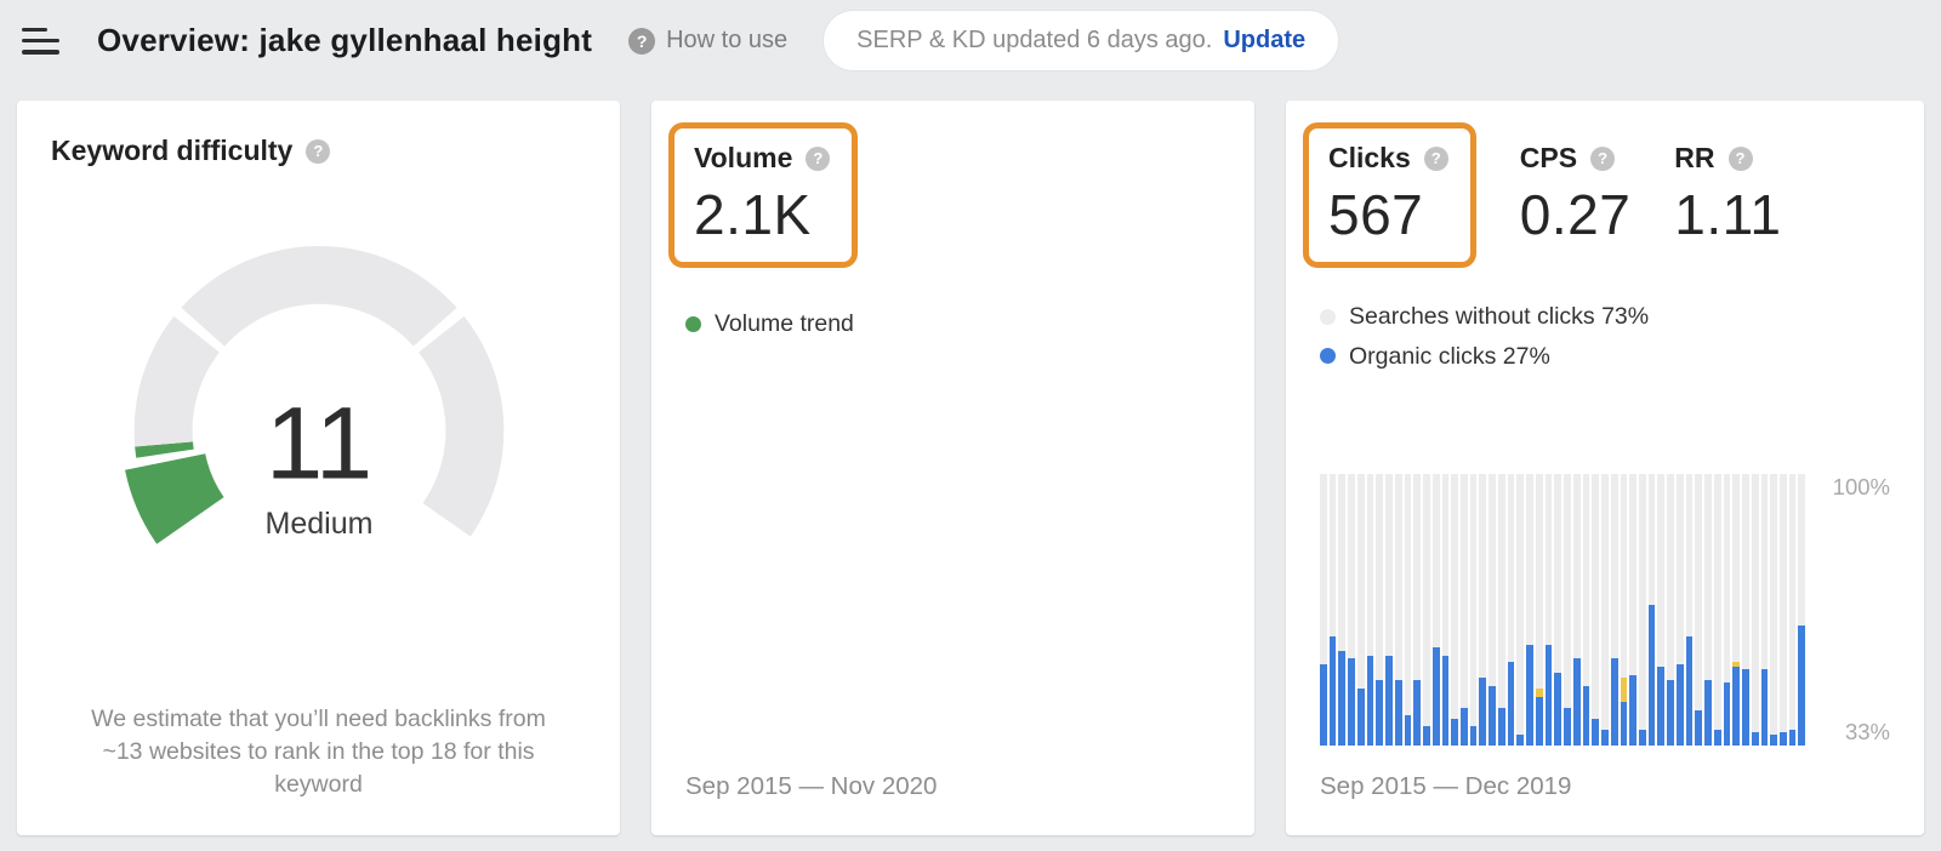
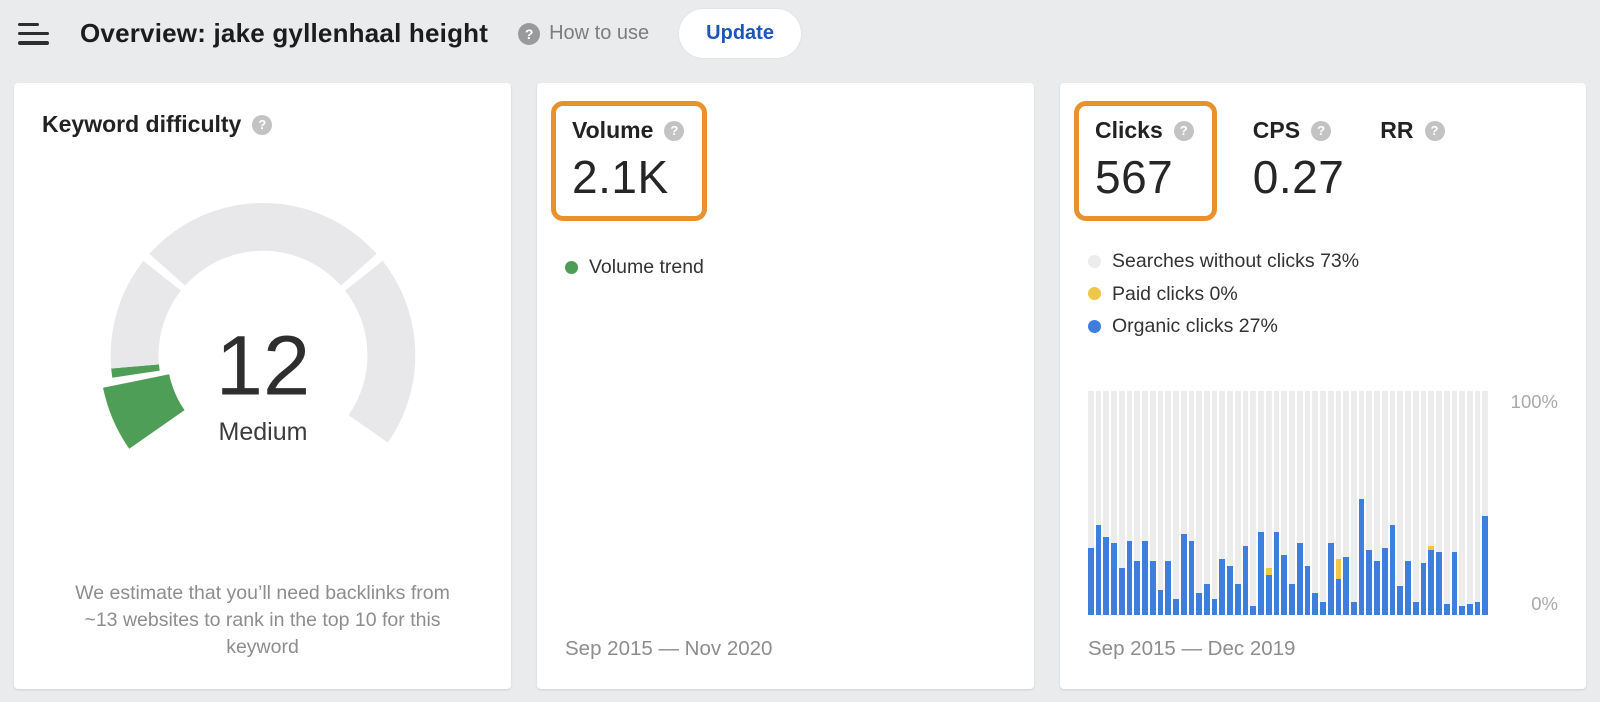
  Overview: jake gyllenhaal height
  ?
  How to use
- SERP & KD updated 6 days ago.
  Update
  Keyword difficulty
  ?
- 11
+ 12
  Medium
- We estimate that you’ll need backlinks from ~13 websites to rank in the top 18 for this keyword
+ We estimate that you’ll need backlinks from ~13 websites to rank in the top 10 for this keyword
  Volume
  ?
  2.1K
  Volume trend
  Sep 2015 — Nov 2020
  Clicks
  ?
  567
  CPS
  ?
  0.27
  RR
  ?
- 1.11
  Searches without clicks 73%
+ Paid clicks 0%
  Organic clicks 27%
  100%
- 33%
+ 0%
  Sep 2015 — Dec 2019
